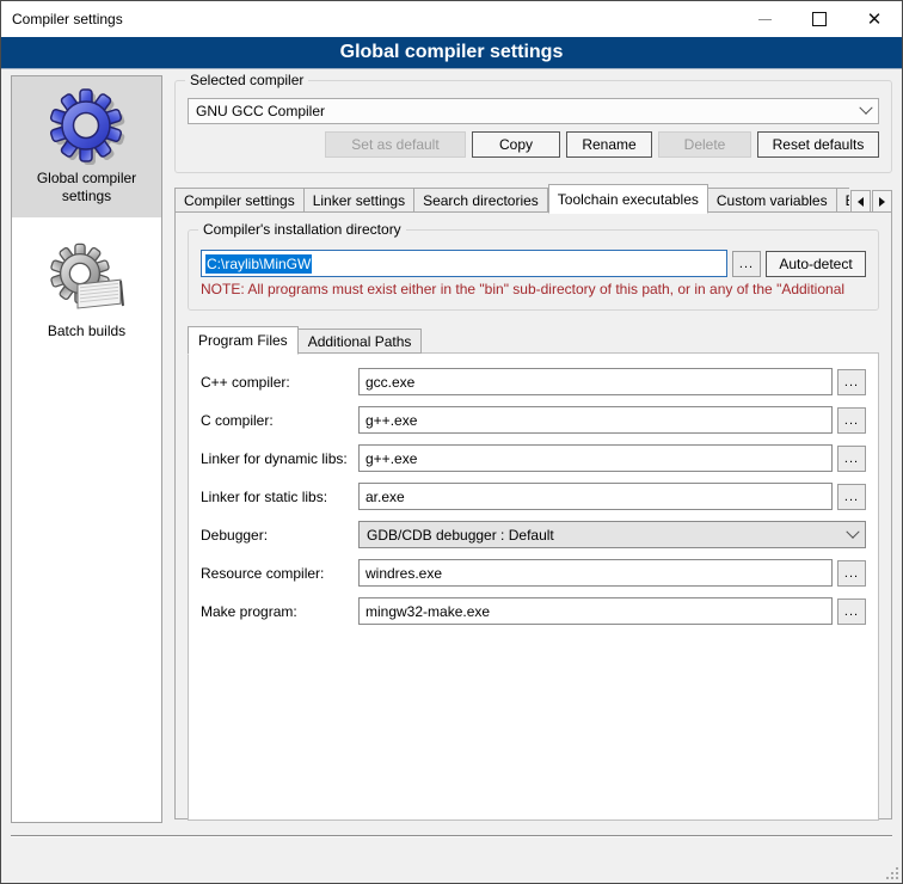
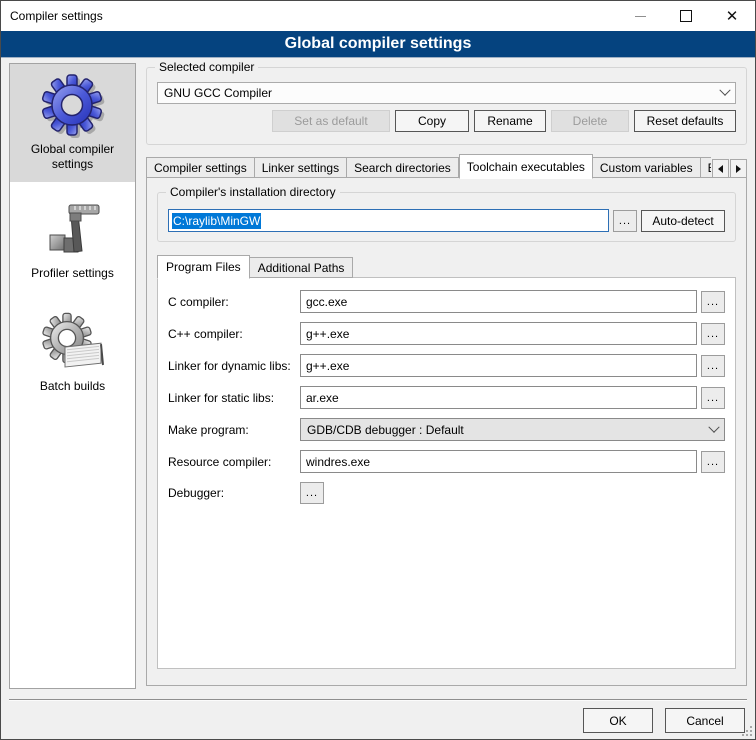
  Compiler settings
  ✕
  Global compiler settings
  Global compiler settings
+ Profiler settings
  Batch builds
  Selected compiler
  GNU GCC Compiler
  Set as default
  Copy
  Rename
  Delete
  Reset defaults
  Compiler settings
  Linker settings
  Search directories
  Toolchain executables
  Custom variables
  Compiler's installation directory
  C:\raylib\MinGW
  ...
  Auto-detect
- NOTE: All programs must exist either in the "bin" sub-directory of this path, or in any of the "Additional
  Program Files
  Additional Paths
- C++ compiler:
+ C compiler:
  gcc.exe
  ...
- C compiler:
+ C++ compiler:
  g++.exe
  ...
  Linker for dynamic libs:
  g++.exe
  ...
  Linker for static libs:
  ar.exe
  ...
- Debugger:
+ Make program:
  GDB/CDB debugger : Default
  Resource compiler:
  windres.exe
  ...
- Make program:
+ Debugger:
- mingw32-make.exe
  ...
+ OK
+ Cancel
